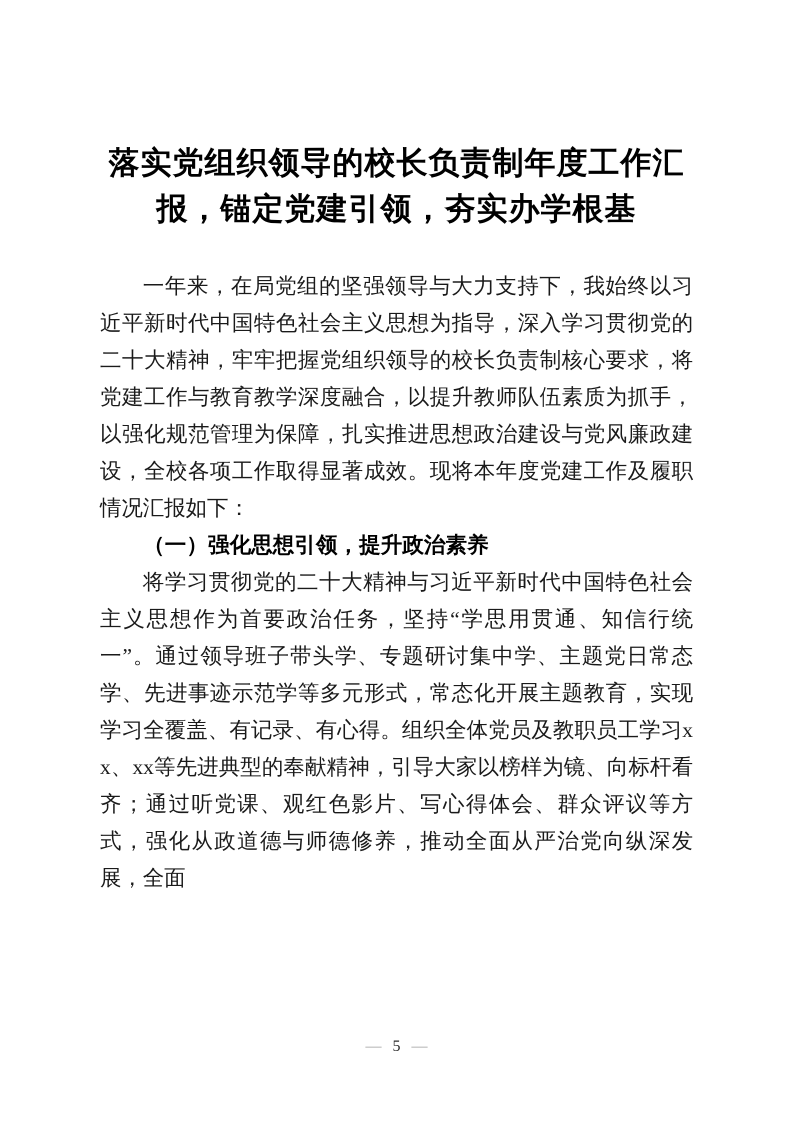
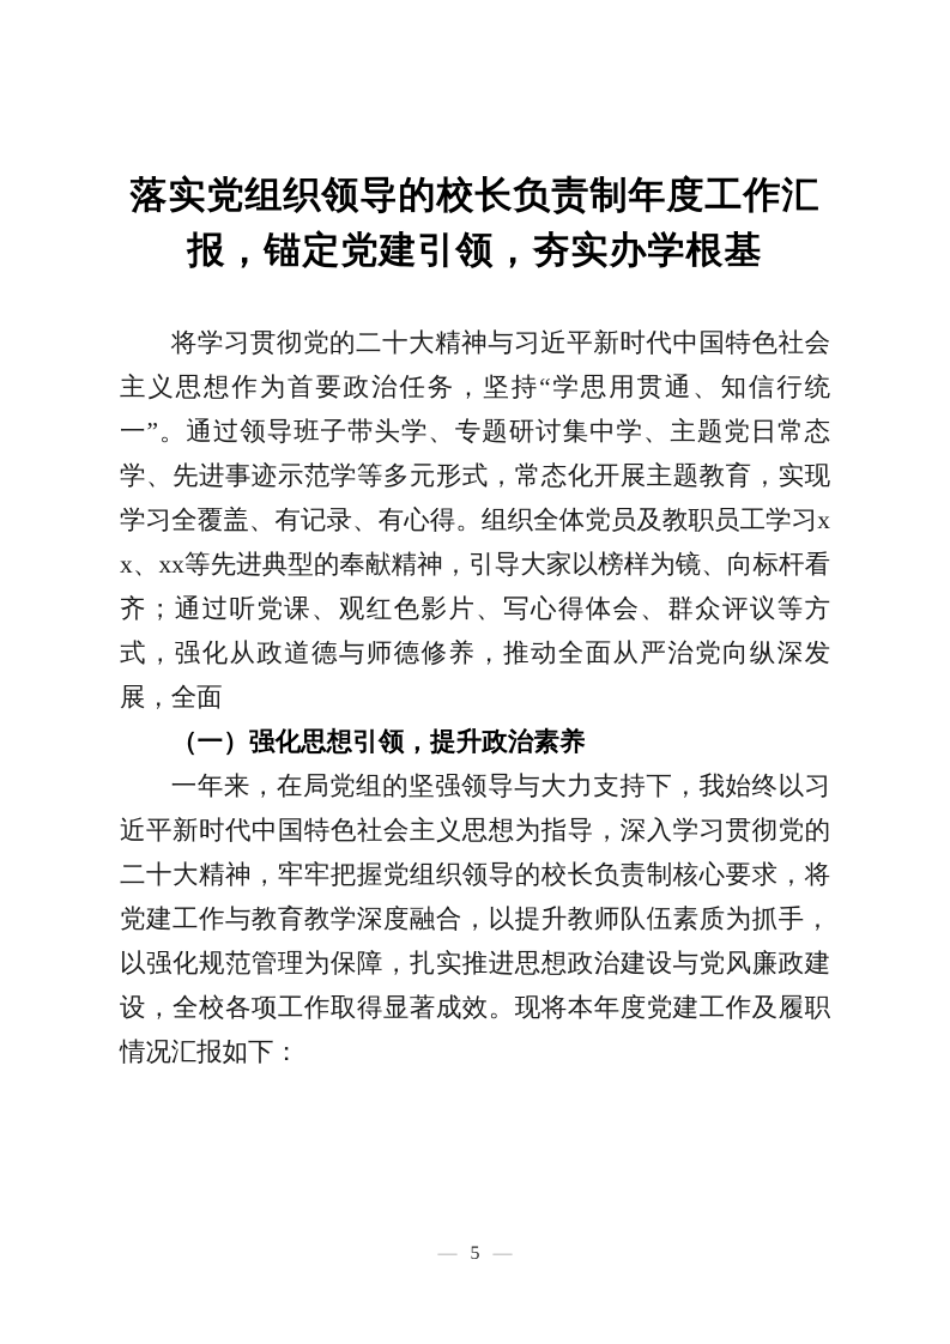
  落实党组织领导的校长负责制年度工作汇
  报，锚定党建引领，夯实办学根基
- 一年来，在局党组的坚强领导与大力支持下，我始终以习近平新时代中国特色社会主义思想为指导，深入学习贯彻党的二十大精神，牢牢把握党组织领导的校长负责制核心要求，将党建工作与教育教学深度融合，以提升教师队伍素质为抓手，以强化规范管理为保障，扎实推进思想政治建设与党风廉政建设，全校各项工作取得显著成效。现将本年度党建工作及履职情况汇报如下：
+ 将学习贯彻党的二十大精神与习近平新时代中国特色社会主义思想作为首要政治任务，坚持“学思用贯通、知信行统一”。通过领导班子带头学、专题研讨集中学、主题党日常态学、先进事迹示范学等多元形式，常态化开展主题教育，实现学习全覆盖、有记录、有心得。组织全体党员及教职员工学习xx、xx等先进典型的奉献精神，引导大家以榜样为镜、向标杆看齐；通过听党课、观红色影片、写心得体会、群众评议等方式，强化从政道德与师德修养，推动全面从严治党向纵深发展，全面
  （一）强化思想引领，提升政治素养
- 将学习贯彻党的二十大精神与习近平新时代中国特色社会主义思想作为首要政治任务，坚持“学思用贯通、知信行统一”。通过领导班子带头学、专题研讨集中学、主题党日常态学、先进事迹示范学等多元形式，常态化开展主题教育，实现学习全覆盖、有记录、有心得。组织全体党员及教职员工学习xx、xx等先进典型的奉献精神，引导大家以榜样为镜、向标杆看齐；通过听党课、观红色影片、写心得体会、群众评议等方式，强化从政道德与师德修养，推动全面从严治党向纵深发展，全面
+ 一年来，在局党组的坚强领导与大力支持下，我始终以习近平新时代中国特色社会主义思想为指导，深入学习贯彻党的二十大精神，牢牢把握党组织领导的校长负责制核心要求，将党建工作与教育教学深度融合，以提升教师队伍素质为抓手，以强化规范管理为保障，扎实推进思想政治建设与党风廉政建设，全校各项工作取得显著成效。现将本年度党建工作及履职情况汇报如下：
  — 5 —
